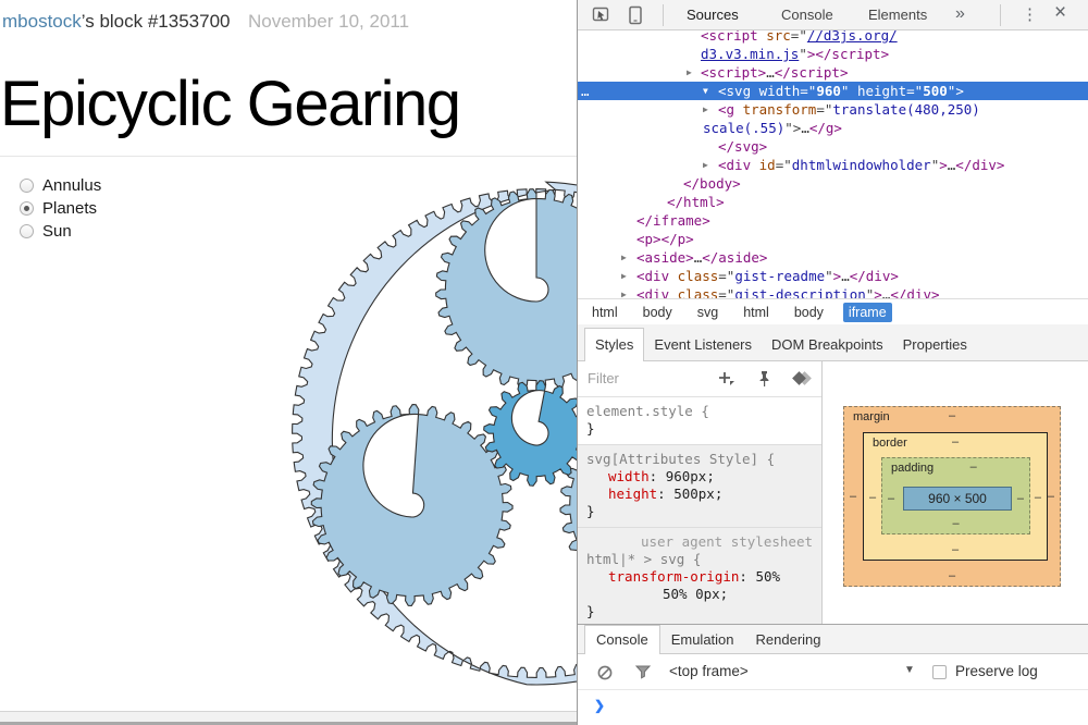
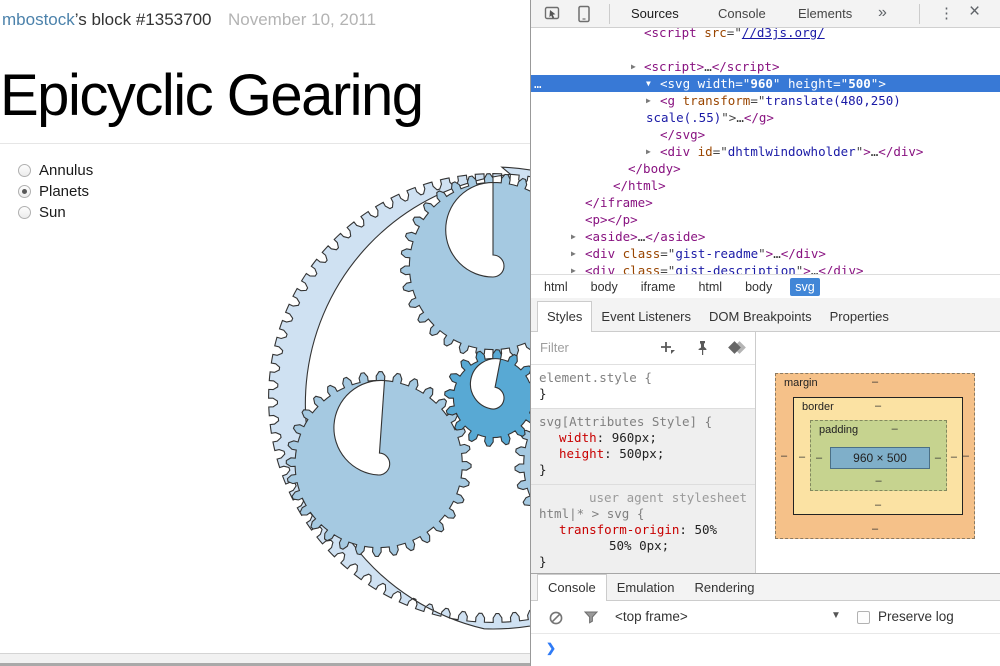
  mbostock’s block #1353700
  November 10, 2011
  Epicyclic Gearing
  Annulus
  Planets
  Sun
  Sources
  Console
  Elements
  »
  ⋮
  ×
  <script src="//d3js.org/
- d3.v3.min.js"></script>
  ▶
  <script>…</script>
  …
  ▼
  <svg width="960" height="500">
  ▶
  <g transform="translate(480,250)
  scale(.55)">…</g>
  </svg>
  ▶
  <div id="dhtmlwindowholder">…</div>
  </body>
  </html>
  </iframe>
  <p></p>
  ▶
  <aside>…</aside>
  ▶
  <div class="gist-readme">…</div>
  ▶
  <div class="gist-description">…</div>
  html
  body
- svg
+ iframe
  html
  body
- iframe
+ svg
  Styles
  Event Listeners
  DOM Breakpoints
  Properties
  Filter
  element.style {
  }
  svg[Attributes Style] {
  width: 960px;
  height: 500px;
  }
  user agent stylesheet
  html|* > svg {
  transform-origin: 50%
  50% 0px;
  }
  margin
  –
  –
  –
  –
  border
  –
  –
  –
  –
  padding
  –
  –
  –
  –
  960 × 500
  Console
  Emulation
  Rendering
  <top frame>
  ▼
  Preserve log
  ❯
